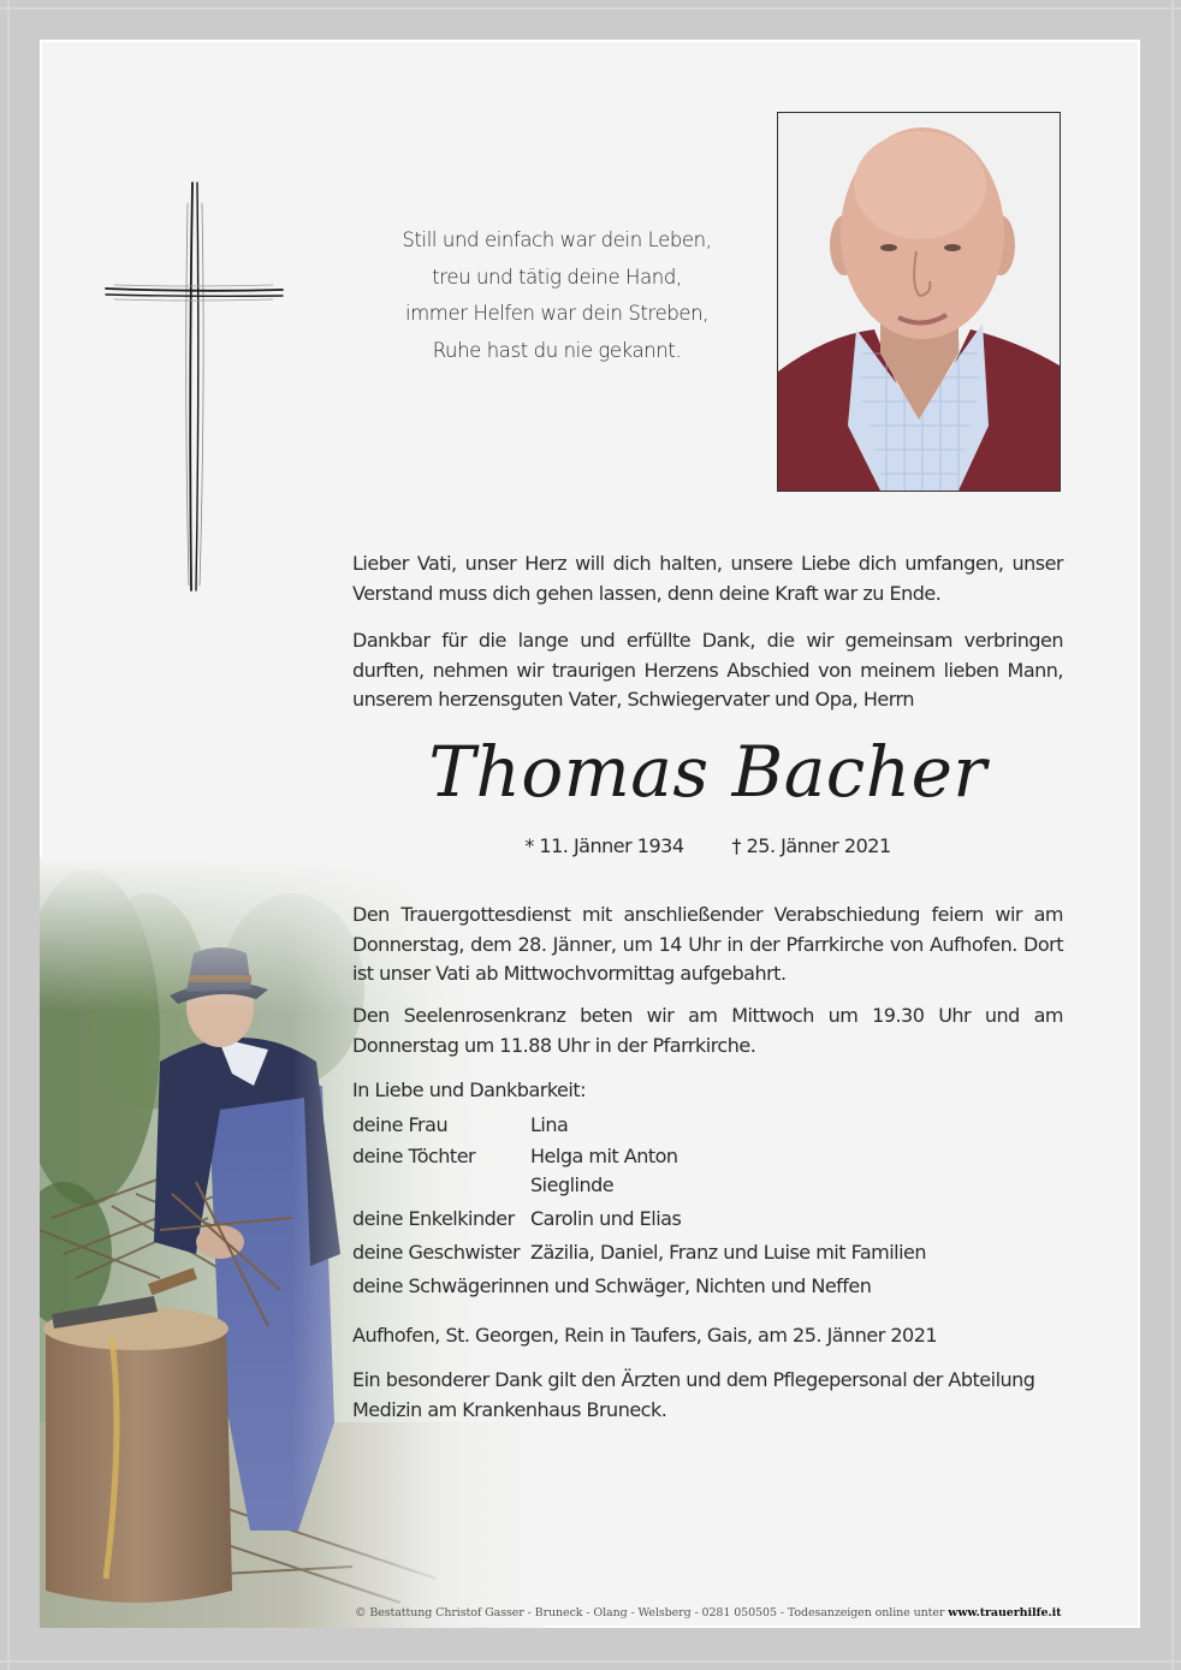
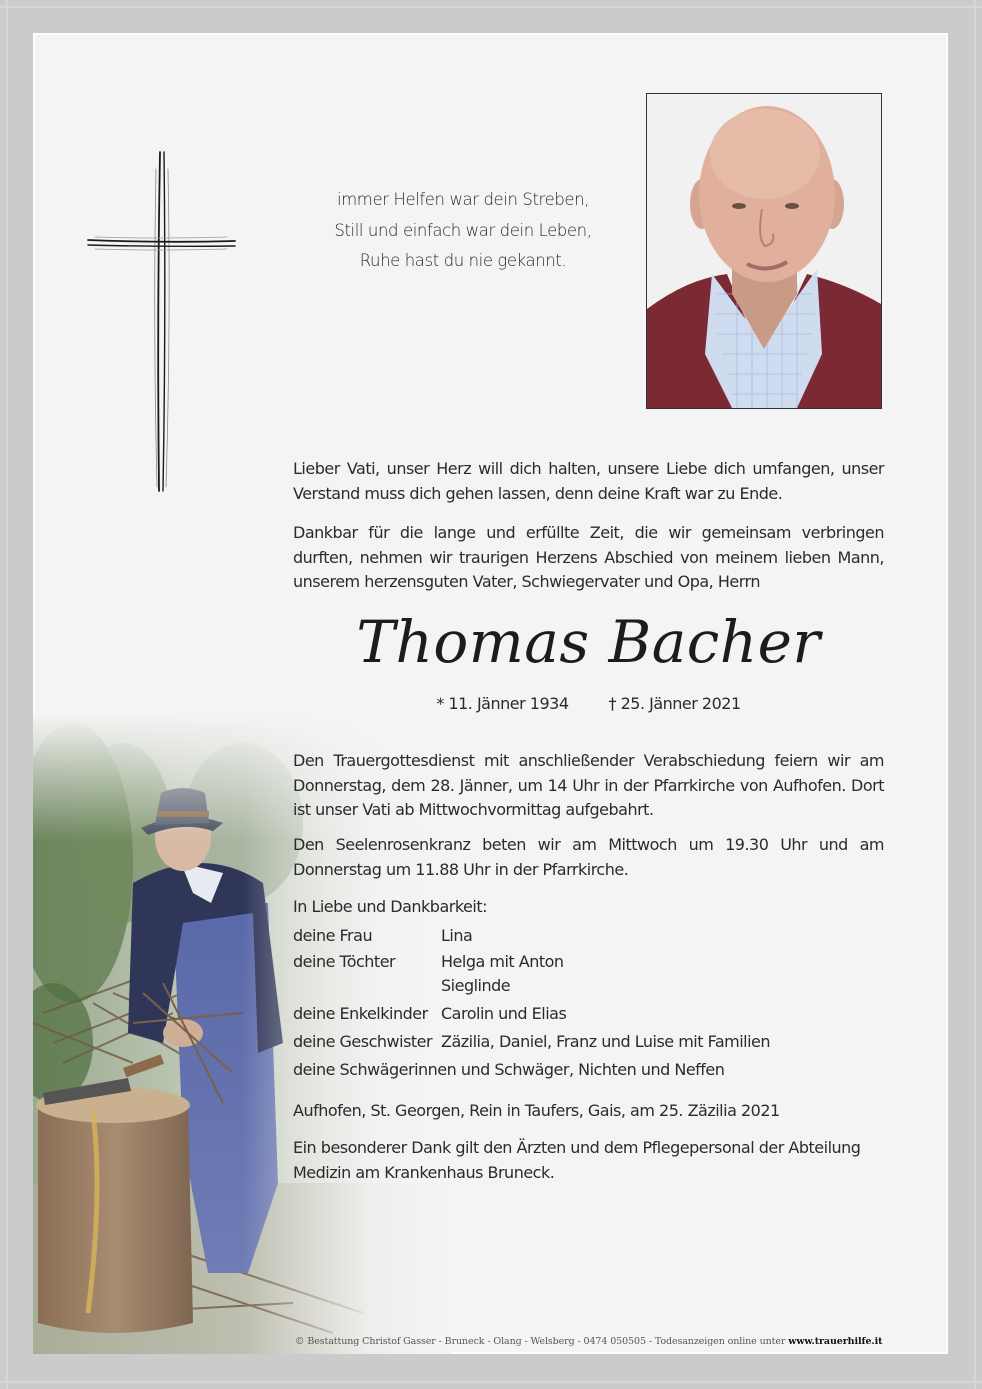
- Still und einfach war dein Leben,
+ immer Helfen war dein Streben,
- treu und tätig deine Hand,
- immer Helfen war dein Streben,
+ Still und einfach war dein Leben,
  Ruhe hast du nie gekannt.
  Lieber Vati, unser Herz will dich halten, unsere Liebe dich umfangen, unser Verstand muss dich gehen lassen, denn deine Kraft war zu Ende.
- Dankbar für die lange und erfüllte Dank, die wir gemeinsam verbringen durften, nehmen wir traurigen Herzens Abschied von meinem lieben Mann, unserem herzensguten Vater, Schwiegervater und Opa, Herrn
+ Dankbar für die lange und erfüllte Zeit, die wir gemeinsam verbringen durften, nehmen wir traurigen Herzens Abschied von meinem lieben Mann, unserem herzensguten Vater, Schwiegervater und Opa, Herrn
  Thomas Bacher
  * 11. Jänner 1934 † 25. Jänner 2021
  Den Trauergottesdienst mit anschließender Verabschiedung feiern wir am Donnerstag, dem 28. Jänner, um 14 Uhr in der Pfarrkirche von Aufhofen. Dort ist unser Vati ab Mittwochvormittag aufgebahrt.
  Den Seelenrosenkranz beten wir am Mittwoch um 19.30 Uhr und am Donnerstag um 11.88 Uhr in der Pfarrkirche.
  In Liebe und Dankbarkeit:
  deine Frau
  Lina
  deine Töchter
  Helga mit Anton
  Sieglinde
  deine Enkelkinder
  Carolin und Elias
  deine Geschwister
  Zäzilia, Daniel, Franz und Luise mit Familien
  deine Schwägerinnen und Schwäger, Nichten und Neffen
- Aufhofen, St. Georgen, Rein in Taufers, Gais, am 25. Jänner 2021
+ Aufhofen, St. Georgen, Rein in Taufers, Gais, am 25. Zäzilia 2021
  Ein besonderer Dank gilt den Ärzten und dem Pflegepersonal der Abteilung Medizin am Krankenhaus Bruneck.
- © Bestattung Christof Gasser - Bruneck - Olang - Welsberg - 0281 050505 - Todesanzeigen online unter www.trauerhilfe.it
+ © Bestattung Christof Gasser - Bruneck - Olang - Welsberg - 0474 050505 - Todesanzeigen online unter www.trauerhilfe.it
